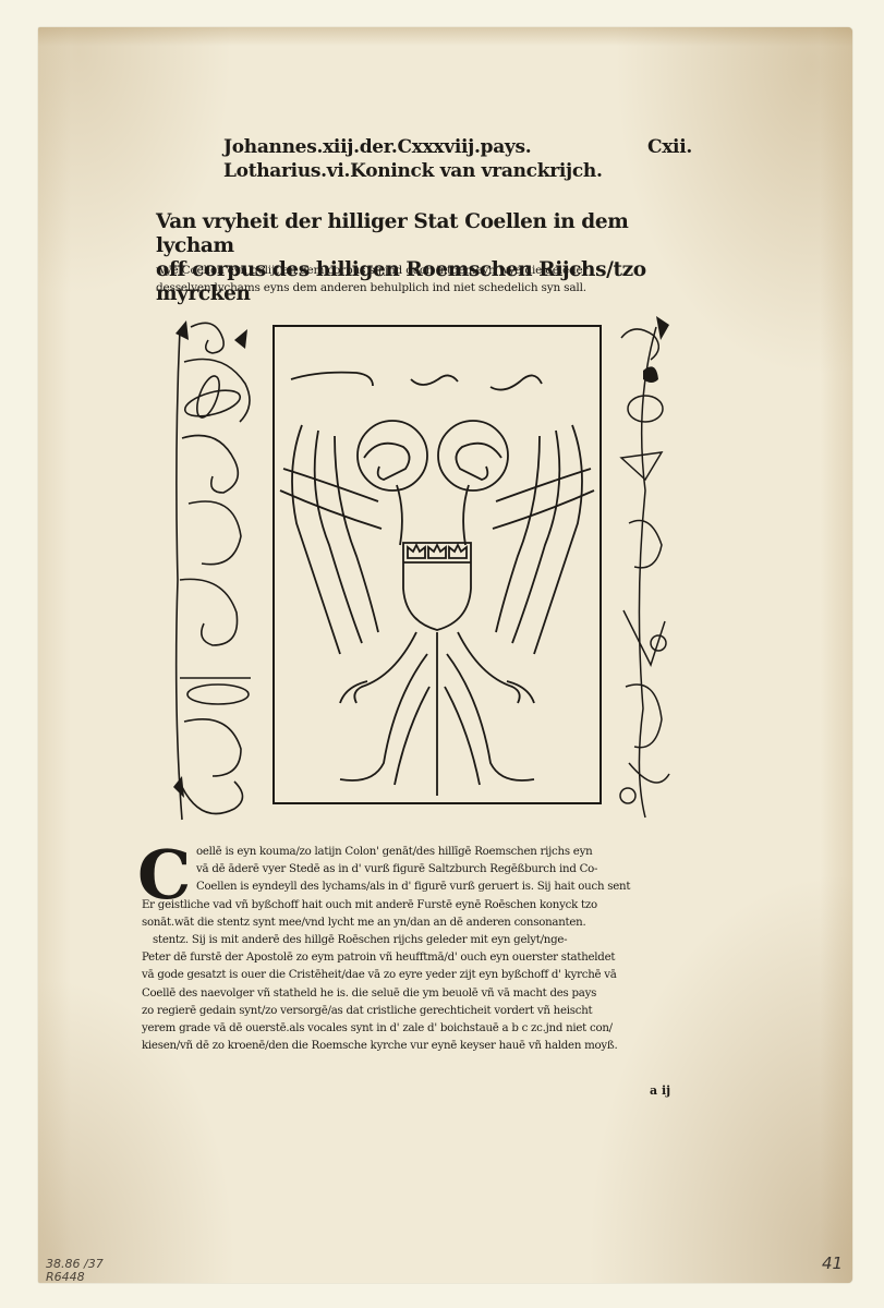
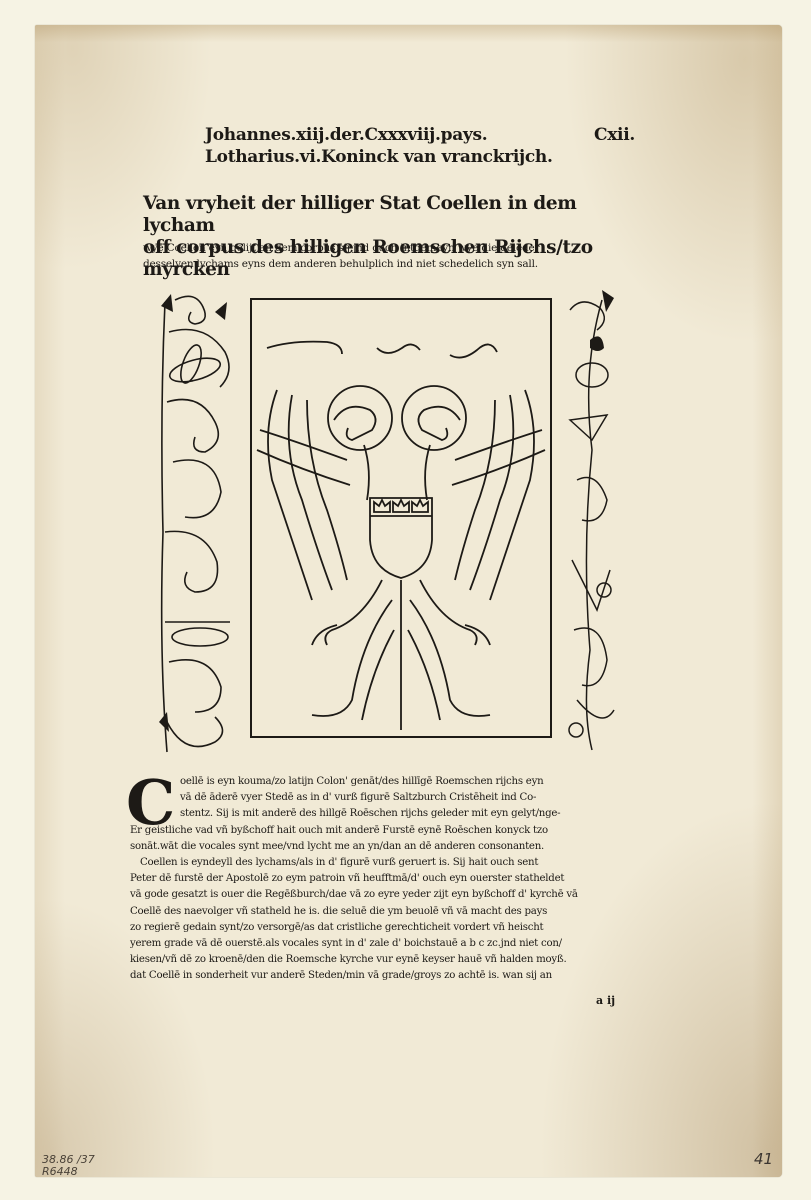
  Johannes.xiij.der.Cxxxviij.pays.
  Lotharius.vi.Koninck van vranckrijch.
  Cxii.
  Van vryheit der hilliger Stat Coellen in dem lycham
  off corpus des hilligen Roemschen Rijchs/tzo myrcken
  wye Coellen eyn gelijt an dem corpus sij.jnd ouch intgemeyn wye die geleder
  desselven lychams eyns dem anderen behulplich ind niet schedelich syn sall.
  C
  oellē is eyn kouma/zo latijn Colon' genāt/des hillīgē Roemschen rijchs eyn
- vā dē āderē vyer Stedē as in d' vurß figurē Saltzburch Regēßburch ind Co-
+ vā dē āderē vyer Stedē as in d' vurß figurē Saltzburch Cristēheit ind Co-
- Coellen is eyndeyll des lychams/als in d' figurē vurß geruert is. Sij hait ouch sent
+ stentz. Sij is mit anderē des hillgē Roēschen rijchs geleder mit eyn gelyt/nge-
  Er geistliche vad vñ byßchoff hait ouch mit anderē Furstē eynē Roēschen konyck tzo
- sonāt.wāt die stentz synt mee/vnd lycht me an yn/dan an dē anderen consonanten.
+ sonāt.wāt die vocales synt mee/vnd lycht me an yn/dan an dē anderen consonanten.
- stentz. Sij is mit anderē des hillgē Roēschen rijchs geleder mit eyn gelyt/nge-
+ Coellen is eyndeyll des lychams/als in d' figurē vurß geruert is. Sij hait ouch sent
  Peter dē furstē der Apostolē zo eym patroin vñ heufftmā/d' ouch eyn ouerster statheldet
- vā gode gesatzt is ouer die Cristēheit/dae vā zo eyre yeder zijt eyn byßchoff d' kyrchē vā
+ vā gode gesatzt is ouer die Regēßburch/dae vā zo eyre yeder zijt eyn byßchoff d' kyrchē vā
  Coellē des naevolger vñ statheld he is. die seluē die ym beuolē vñ vā macht des pays
  zo regierē gedain synt/zo versorgē/as dat cristliche gerechticheit vordert vñ heischt
  yerem grade vā dē ouerstē.als vocales synt in d' zale d' boichstauē a b c zc.jnd niet con/
  kiesen/vñ dē zo kroenē/den die Roemsche kyrche vur eynē keyser hauē vñ halden moyß.
+ dat Coellē in sonderheit vur anderē Steden/min vā grade/groys zo achtē is. wan sij an
  a ij
  38.86 /37
  R6448
  41
